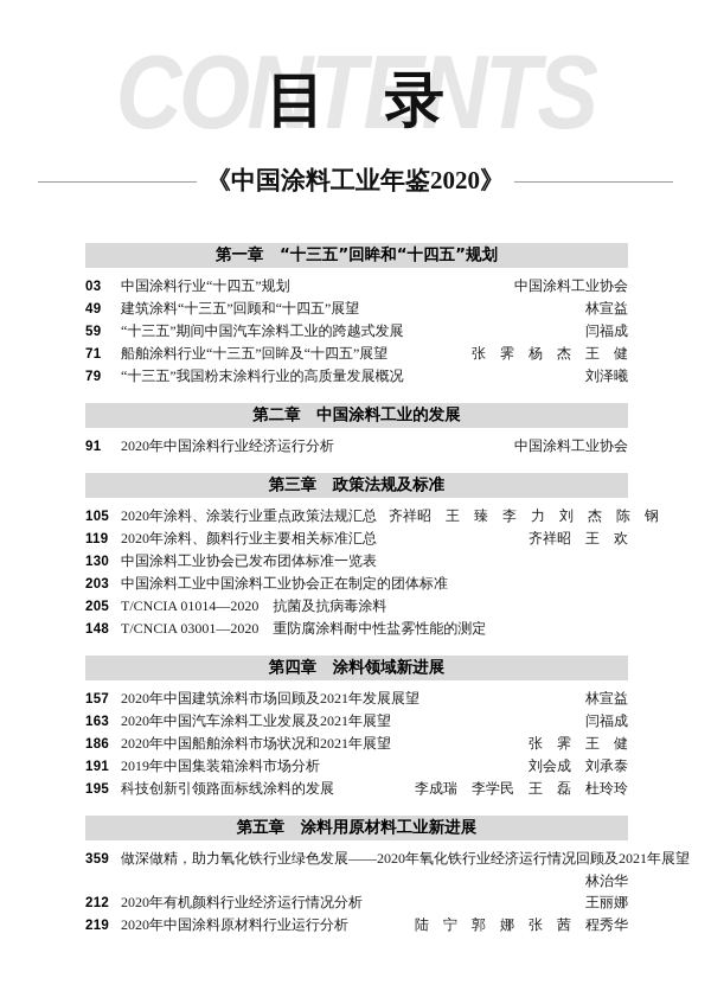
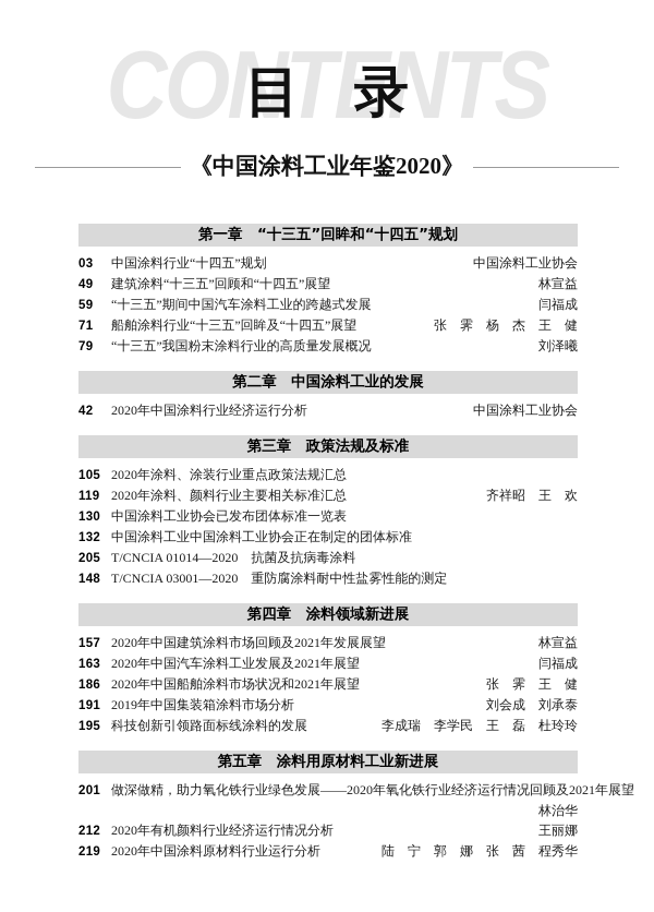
  CONTENTS
  目 录
  《中国涂料工业年鉴2020》
  第一章 “十三五”回眸和“十四五”规划
  03
  中国涂料行业“十四五”规划
  中国涂料工业协会
  49
  建筑涂料“十三五”回顾和“十四五”展望
  林宣益
  59
  “十三五”期间中国汽车涂料工业的跨越式发展
  闫福成
  71
  船舶涂料行业“十三五”回眸及“十四五”展望
  张 霁 杨 杰 王 健
  79
  “十三五”我国粉末涂料行业的高质量发展概况
  刘泽曦
  第二章 中国涂料工业的发展
- 91
+ 42
  2020年中国涂料行业经济运行分析
  中国涂料工业协会
  第三章 政策法规及标准
  105
  2020年涂料、涂装行业重点政策法规汇总
- 齐祥昭 王 臻 李 力 刘 杰 陈 钢
  119
  2020年涂料、颜料行业主要相关标准汇总
  齐祥昭 王 欢
  130
  中国涂料工业协会已发布团体标准一览表
- 203
+ 132
  中国涂料工业中国涂料工业协会正在制定的团体标准
  205
  T/CNCIA 01014—2020 抗菌及抗病毒涂料
  148
  T/CNCIA 03001—2020 重防腐涂料耐中性盐雾性能的测定
  第四章 涂料领域新进展
  157
  2020年中国建筑涂料市场回顾及2021年发展展望
  林宣益
  163
  2020年中国汽车涂料工业发展及2021年展望
  闫福成
  186
  2020年中国船舶涂料市场状况和2021年展望
  张 霁 王 健
  191
  2019年中国集装箱涂料市场分析
  刘会成 刘承泰
  195
  科技创新引领路面标线涂料的发展
  李成瑞 李学民 王 磊 杜玲玲
  第五章 涂料用原材料工业新进展
- 359
+ 201
  做深做精，助力氧化铁行业绿色发展——2020年氧化铁行业经济运行情况回顾及2021年展望
  林治华
  212
  2020年有机颜料行业经济运行情况分析
  王丽娜
  219
  2020年中国涂料原材料行业运行分析
  陆 宁 郭 娜 张 茜 程秀华
